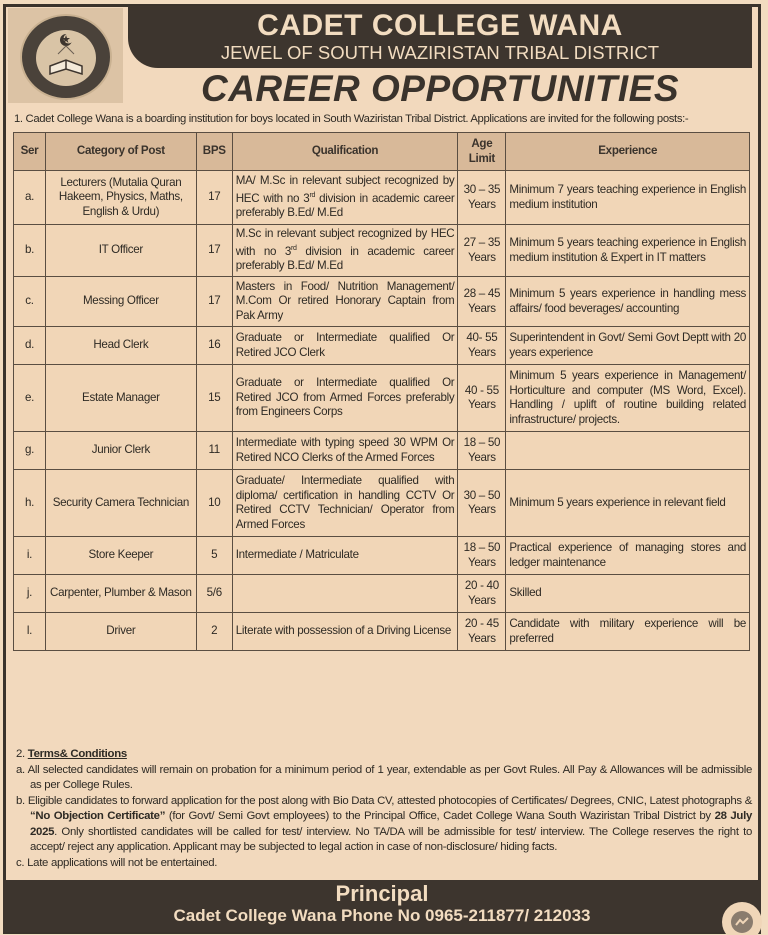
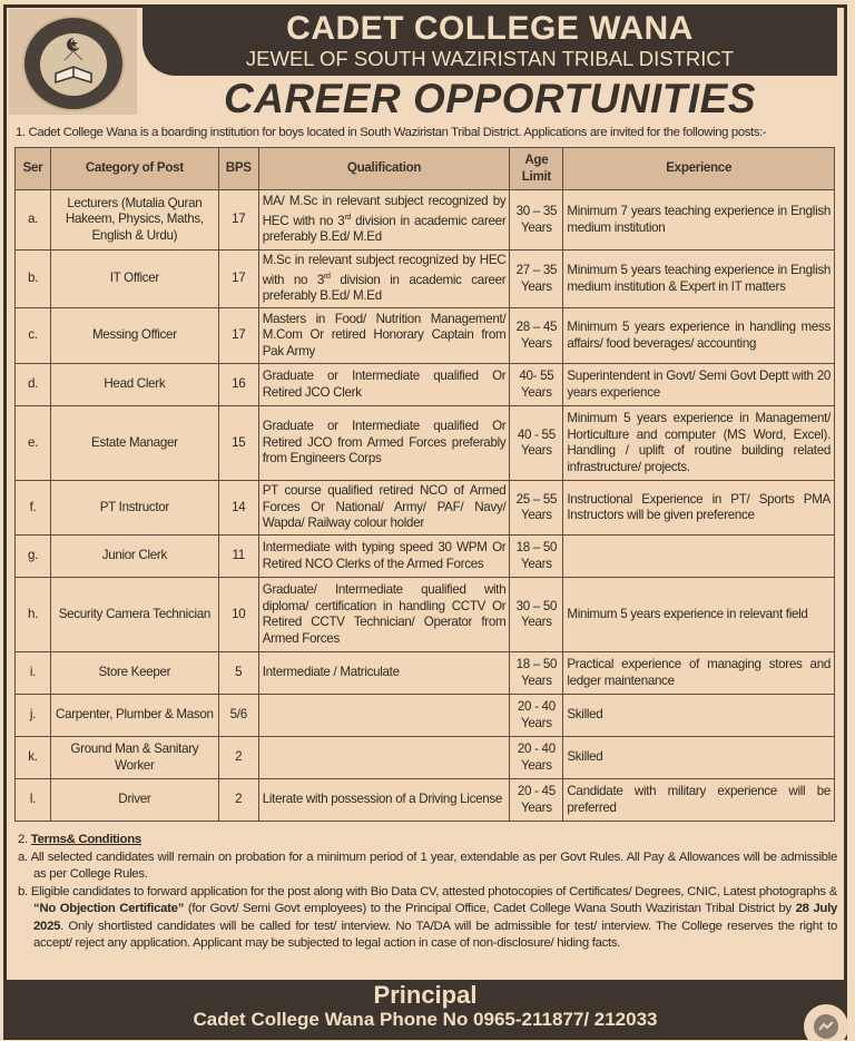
  CADET COLLEGE WANA
  JEWEL OF SOUTH WAZIRISTAN TRIBAL DISTRICT
  CAREER OPPORTUNITIES
  1. Cadet College Wana is a boarding institution for boys located in South Waziristan Tribal District. Applications are invited for the following posts:-
  Ser	Category of Post	BPS	Qualification	Age Limit	Experience
  a.	Lecturers (Mutalia Quran Hakeem, Physics, Maths, English & Urdu)	17	MA/ M.Sc in relevant subject recognized by HEC with no 3 division in academic career preferably B.Ed/ M.Ed	30 – 35 Years	Minimum 7 years teaching experience in English medium institution
  b.	IT Officer	17	M.Sc in relevant subject recognized by HEC with no 3 division in academic career preferably B.Ed/ M.Ed	27 – 35 Years	Minimum 5 years teaching experience in English medium institution & Expert in IT matters
  c.	Messing Officer	17	Masters in Food/ Nutrition Management/ M.Com Or retired Honorary Captain from Pak Army	28 – 45 Years	Minimum 5 years experience in handling mess affairs/ food beverages/ accounting
  d.	Head Clerk	16	Graduate or Intermediate qualified Or Retired JCO Clerk	40- 55 Years	Superintendent in Govt/ Semi Govt Deptt with 20 years experience
  e.	Estate Manager	15	Graduate or Intermediate qualified Or Retired JCO from Armed Forces preferably from Engineers Corps	40 - 55 Years	Minimum 5 years experience in Management/ Horticulture and computer (MS Word, Excel). Handling / uplift of routine building related infrastructure/ projects.
+ f.	PT Instructor	14	PT course qualified retired NCO of Armed Forces Or National/ Army/ PAF/ Navy/ Wapda/ Railway colour holder	25 – 55 Years	Instructional Experience in PT/ Sports PMA Instructors will be given preference
  g.	Junior Clerk	11	Intermediate with typing speed 30 WPM Or Retired NCO Clerks of the Armed Forces	18 – 50 Years
  h.	Security Camera Technician	10	Graduate/ Intermediate qualified with diploma/ certification in handling CCTV Or Retired CCTV Technician/ Operator from Armed Forces	30 – 50 Years	Minimum 5 years experience in relevant field
  i.	Store Keeper	5	Intermediate / Matriculate	18 – 50 Years	Practical experience of managing stores and ledger maintenance
  j.	Carpenter, Plumber & Mason	5/6		20 - 40 Years	Skilled
+ k.	Ground Man & Sanitary Worker	2		20 - 40 Years	Skilled
  l.	Driver	2	Literate with possession of a Driving License	20 - 45 Years	Candidate with military experience will be preferred
  2. Terms& Conditions
  a. All selected candidates will remain on probation for a minimum period of 1 year, extendable as per Govt Rules. All Pay & Allowances will be admissible as per College Rules.
  b. Eligible candidates to forward application for the post along with Bio Data CV, attested photocopies of Certificates/ Degrees, CNIC, Latest photographs & “No Objection Certificate” (for Govt/ Semi Govt employees) to the Principal Office, Cadet College Wana South Waziristan Tribal District by 28 July 2025. Only shortlisted candidates will be called for test/ interview. No TA/DA will be admissible for test/ interview. The College reserves the right to accept/ reject any application. Applicant may be subjected to legal action in case of non-disclosure/ hiding facts.
- c. Late applications will not be entertained.
  Principal
  Cadet College Wana Phone No 0965-211877/ 212033
